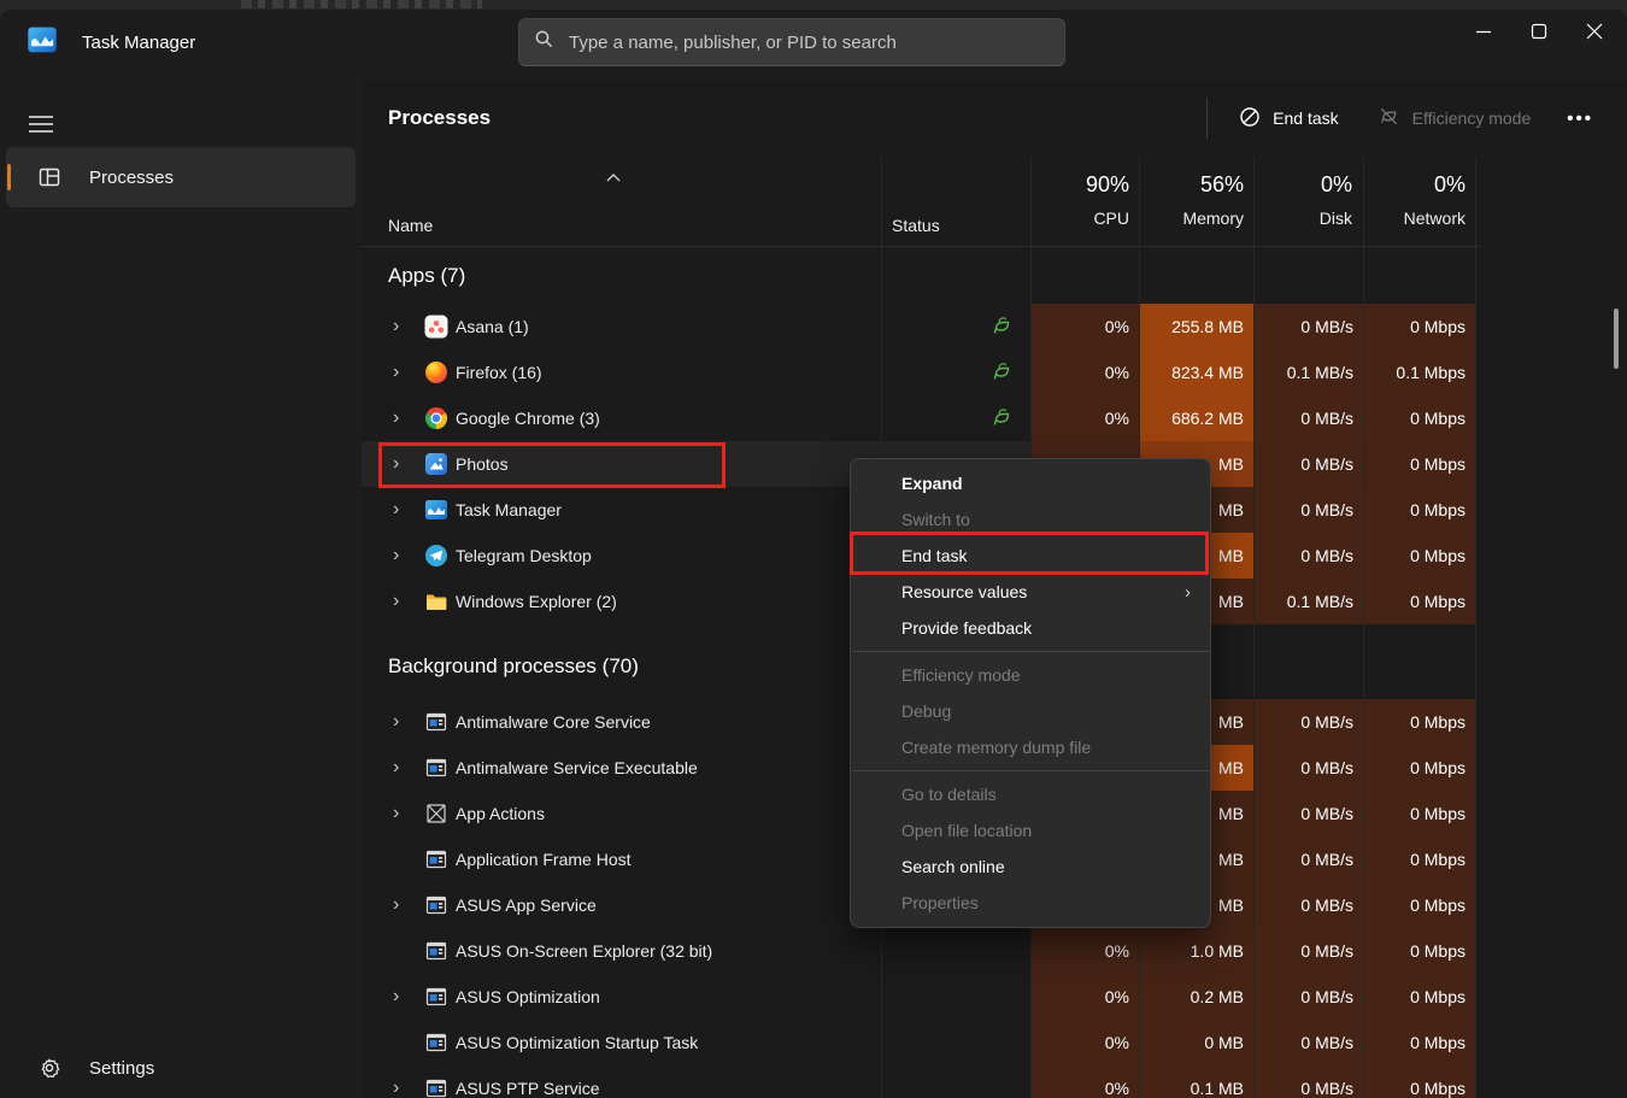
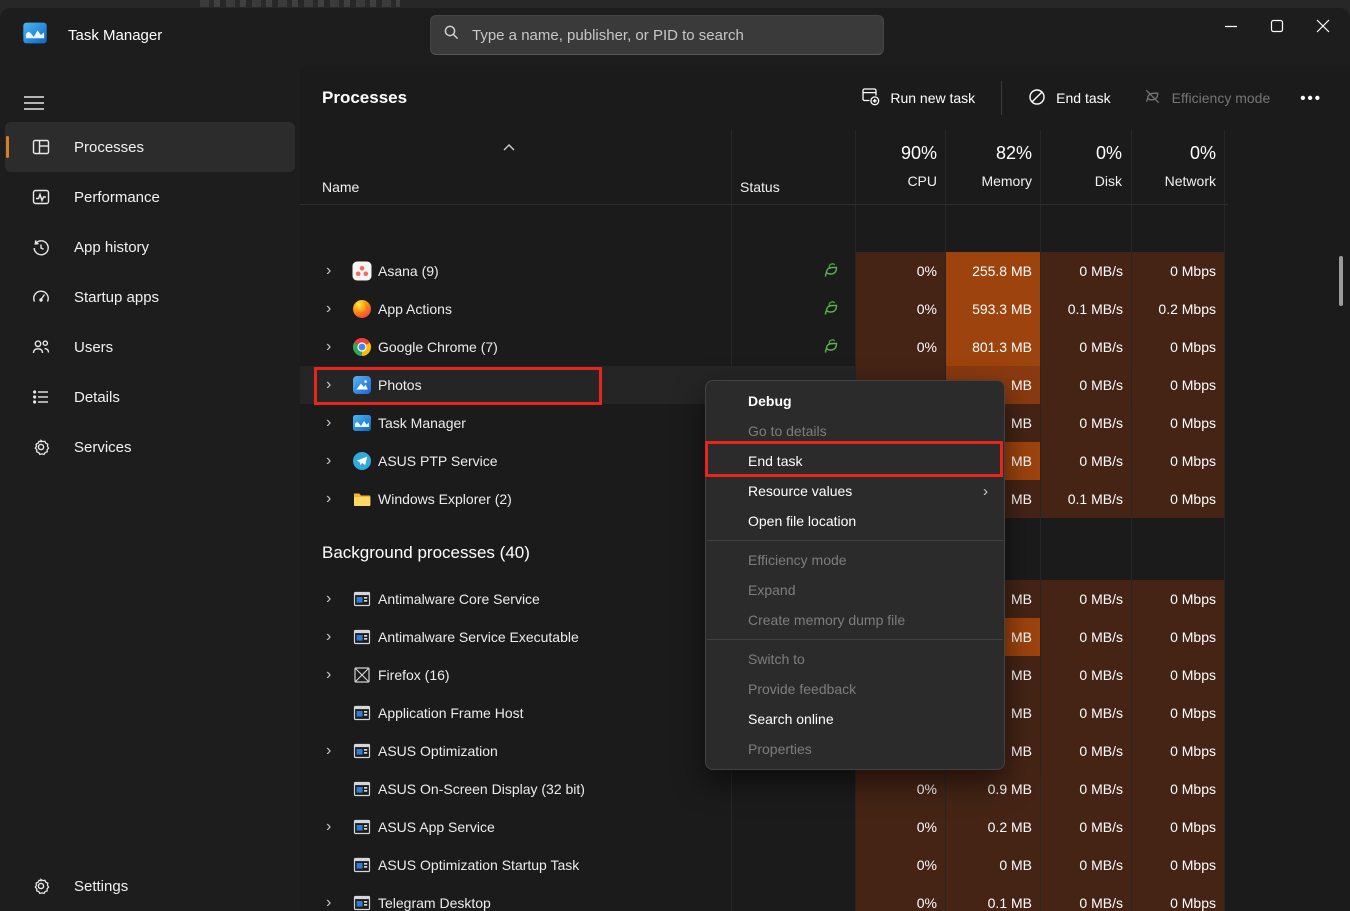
  Task Manager
  Type a name, publisher, or PID to search
  Processes
+ Performance
+ App history
+ Startup apps
+ Users
+ Details
+ Services
  Settings
  Processes
+ Run new task
  End task
  Efficiency mode
  •••
  Name
  Status
  90%
  CPU
- 56%
+ 82%
  Memory
  0%
  Disk
  0%
  Network
- Apps (7)
  ›
- Asana (1)
+ Asana (9)
  0%
  255.8 MB
  0 MB/s
  0 Mbps
  ›
- Firefox (16)
+ App Actions
  0%
- 823.4 MB
+ 593.3 MB
  0.1 MB/s
- 0.1 Mbps
+ 0.2 Mbps
  ›
- Google Chrome (3)
+ Google Chrome (7)
  0%
- 686.2 MB
+ 801.3 MB
  0 MB/s
  0 Mbps
  ›
  Photos
  MB
  0 MB/s
  0 Mbps
  ›
  Task Manager
  MB
  0 MB/s
  0 Mbps
  ›
- Telegram Desktop
+ ASUS PTP Service
  MB
  0 MB/s
  0 Mbps
  ›
  Windows Explorer (2)
  MB
  0.1 MB/s
  0 Mbps
- Background processes (70)
+ Background processes (40)
  ›
  Antimalware Core Service
  MB
  0 MB/s
  0 Mbps
  ›
  Antimalware Service Executable
  MB
  0 MB/s
  0 Mbps
  ›
- App Actions
+ Firefox (16)
  MB
  0 MB/s
  0 Mbps
  Application Frame Host
  MB
  0 MB/s
  0 Mbps
  ›
- ASUS App Service
+ ASUS Optimization
  MB
  0 MB/s
  0 Mbps
- ASUS On-Screen Explorer (32 bit)
+ ASUS On-Screen Display (32 bit)
  0%
- 1.0 MB
+ 0.9 MB
  0 MB/s
  0 Mbps
  ›
- ASUS Optimization
+ ASUS App Service
  0%
  0.2 MB
  0 MB/s
  0 Mbps
  ASUS Optimization Startup Task
  0%
  0 MB
  0 MB/s
  0 Mbps
  ›
- ASUS PTP Service
+ Telegram Desktop
  0%
  0.1 MB
  0 MB/s
  0 Mbps
- Expand
+ Debug
- Switch to
+ Go to details
  End task
  Resource values
  ›
- Provide feedback
+ Open file location
  Efficiency mode
- Debug
+ Expand
  Create memory dump file
- Go to details
+ Switch to
- Open file location
+ Provide feedback
  Search online
  Properties
